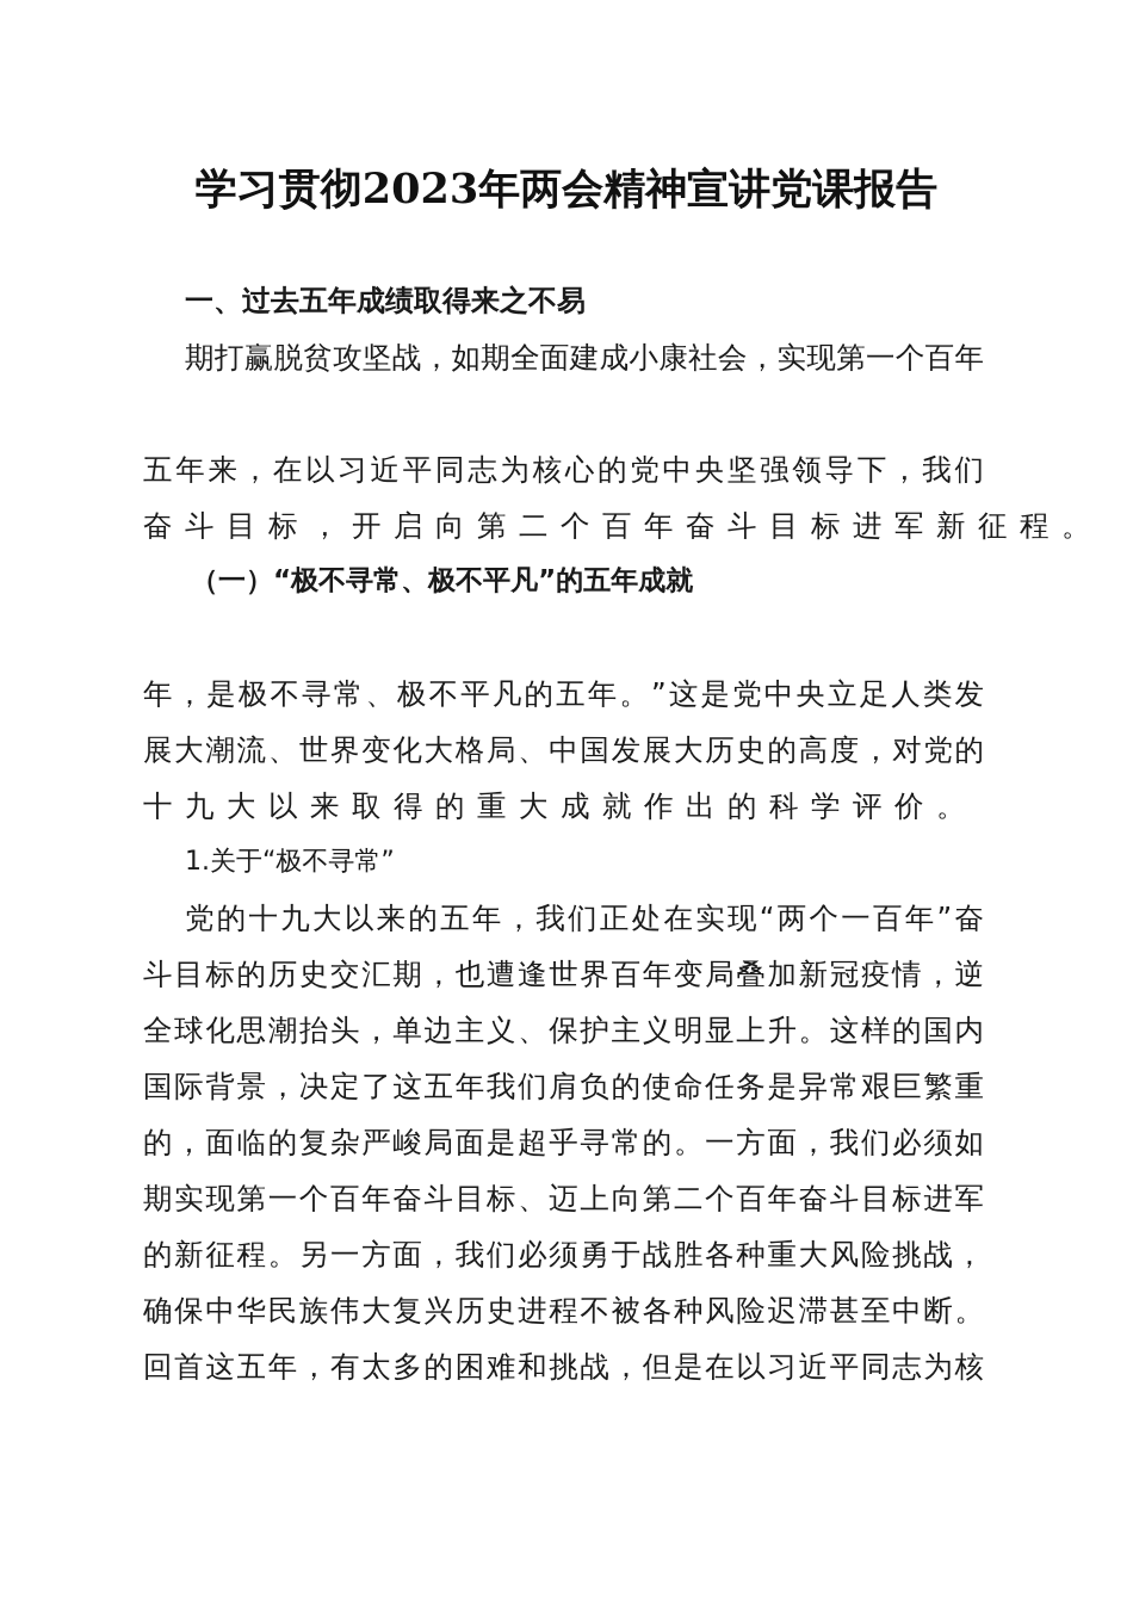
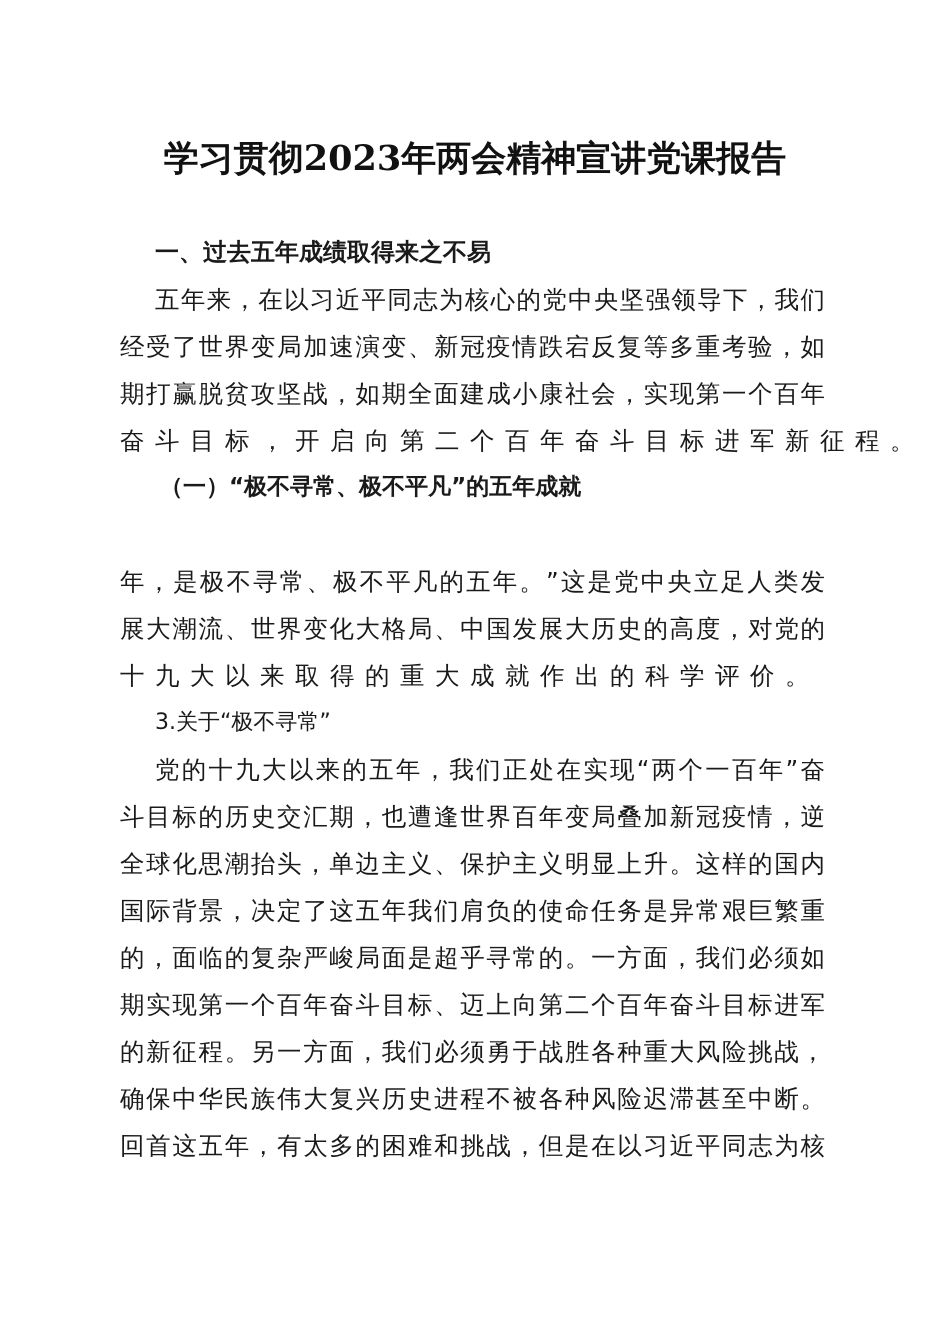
  学习贯彻2023年两会精神宣讲党课报告
  一、过去五年成绩取得来之不易
- 期打赢脱贫攻坚战，如期全面建成小康社会，实现第一个百年
+ 五年来，在以习近平同志为核心的党中央坚强领导下，我们
+ 经受了世界变局加速演变、新冠疫情跌宕反复等多重考验，如
- 五年来，在以习近平同志为核心的党中央坚强领导下，我们
+ 期打赢脱贫攻坚战，如期全面建成小康社会，实现第一个百年
  奋斗目标，开启向第二个百年奋斗目标进军新征程。
  （一）“极不寻常、极不平凡”的五年成就
  年，是极不寻常、极不平凡的五年。”这是党中央立足人类发
  展大潮流、世界变化大格局、中国发展大历史的高度，对党的
  十九大以来取得的重大成就作出的科学评价。
- 1.关于“极不寻常”
+ 3.关于“极不寻常”
  党的十九大以来的五年，我们正处在实现“两个一百年”奋
  斗目标的历史交汇期，也遭逢世界百年变局叠加新冠疫情，逆
  全球化思潮抬头，单边主义、保护主义明显上升。这样的国内
  国际背景，决定了这五年我们肩负的使命任务是异常艰巨繁重
  的，面临的复杂严峻局面是超乎寻常的。一方面，我们必须如
  期实现第一个百年奋斗目标、迈上向第二个百年奋斗目标进军
  的新征程。另一方面，我们必须勇于战胜各种重大风险挑战，
  确保中华民族伟大复兴历史进程不被各种风险迟滞甚至中断。
  回首这五年，有太多的困难和挑战，但是在以习近平同志为核
